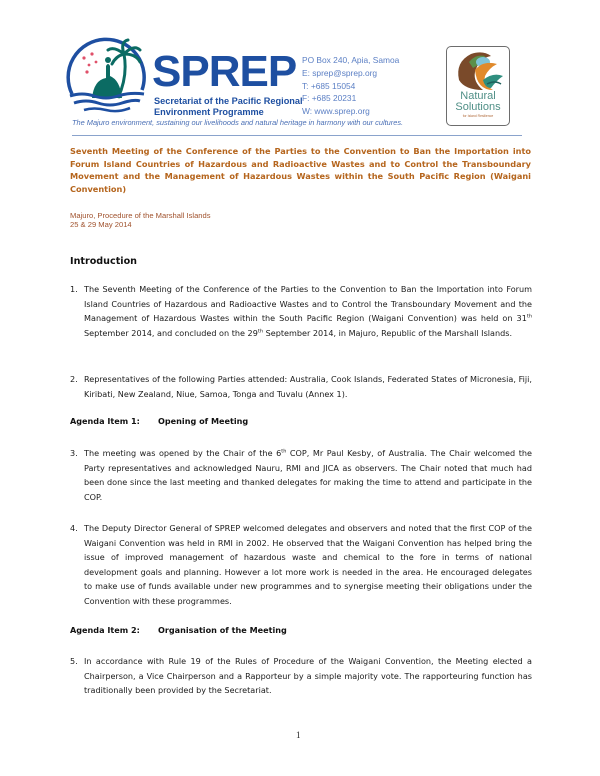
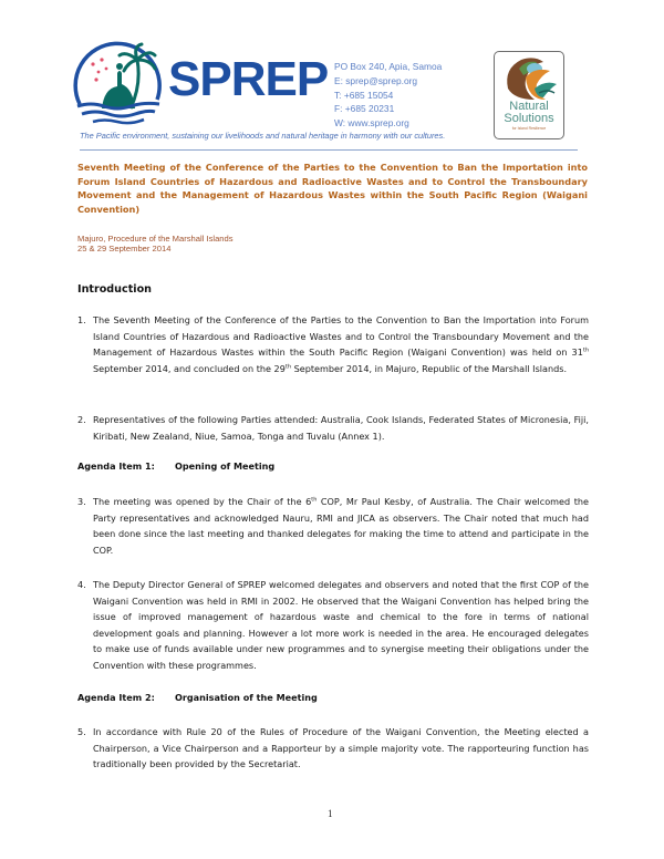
  SPREP
- Secretariat of the Pacific Regional
- Environment Programme
- The Majuro environment, sustaining our livelihoods and natural heritage in harmony with our cultures.
+ The Pacific environment, sustaining our livelihoods and natural heritage in harmony with our cultures.
  PO Box 240, Apia, Samoa
  E: sprep@sprep.org
  T: +685 15054
  F: +685 20231
  W: www.sprep.org
  Natural
  Solutions
  Seventh Meeting of the Conference of the Parties to the Convention to Ban the Importation into Forum Island Countries of Hazardous and Radioactive Wastes and to Control the Transboundary Movement and the Management of Hazardous Wastes within the South Pacific Region (Waigani Convention)
  Majuro, Procedure of the Marshall Islands
- 25 & 29 May 2014
+ 25 & 29 September 2014
  Introduction
  1.
  The Seventh Meeting of the Conference of the Parties to the Convention to Ban the Importation into Forum Island Countries of Hazardous and Radioactive Wastes and to Control the Transboundary Movement and the Management of Hazardous Wastes within the South Pacific Region (Waigani Convention) was held on 31 September 2014, and concluded on the 29 September 2014, in Majuro, Republic of the Marshall Islands.
  2.
  Representatives of the following Parties attended: Australia, Cook Islands, Federated States of Micronesia, Fiji, Kiribati, New Zealand, Niue, Samoa, Tonga and Tuvalu (Annex 1).
  Agenda Item 1: Opening of Meeting
  3.
  The meeting was opened by the Chair of the 6 COP, Mr Paul Kesby, of Australia. The Chair welcomed the Party representatives and acknowledged Nauru, RMI and JICA as observers. The Chair noted that much had been done since the last meeting and thanked delegates for making the time to attend and participate in the COP.
  4.
  The Deputy Director General of SPREP welcomed delegates and observers and noted that the first COP of the Waigani Convention was held in RMI in 2002. He observed that the Waigani Convention has helped bring the issue of improved management of hazardous waste and chemical to the fore in terms of national development goals and planning. However a lot more work is needed in the area. He encouraged delegates to make use of funds available under new programmes and to synergise meeting their obligations under the Convention with these programmes.
  Agenda Item 2: Organisation of the Meeting
  5.
- In accordance with Rule 19 of the Rules of Procedure of the Waigani Convention, the Meeting elected a Chairperson, a Vice Chairperson and a Rapporteur by a simple majority vote. The rapporteuring function has traditionally been provided by the Secretariat.
+ In accordance with Rule 20 of the Rules of Procedure of the Waigani Convention, the Meeting elected a Chairperson, a Vice Chairperson and a Rapporteur by a simple majority vote. The rapporteuring function has traditionally been provided by the Secretariat.
  1
